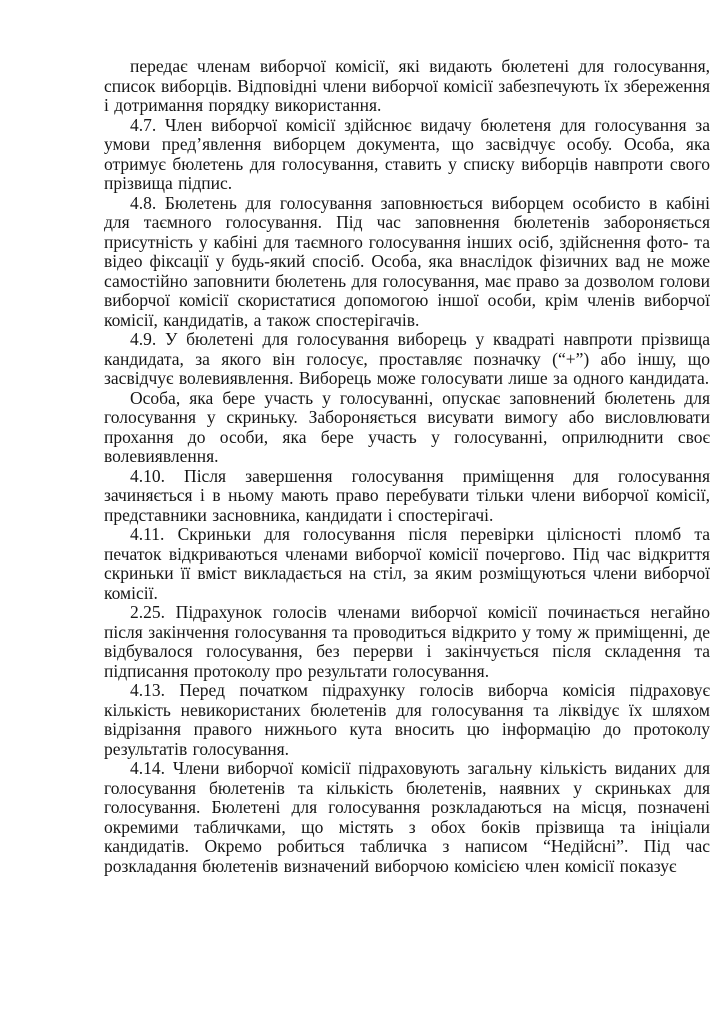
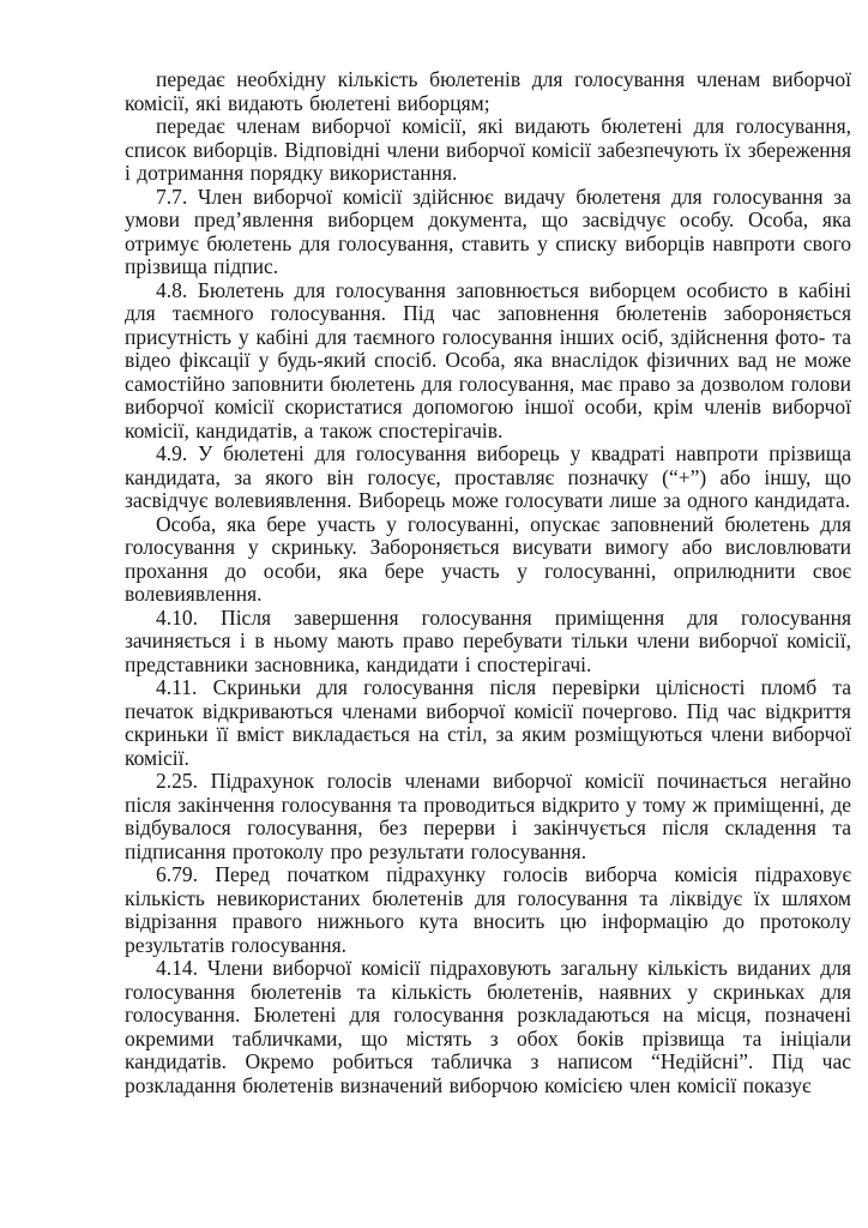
+ передає необхідну кількість бюлетенів для голосування членам виборчої комісії, які видають бюлетені виборцям;
  передає членам виборчої комісії, які видають бюлетені для голосування, список виборців. Відповідні члени виборчої комісії забезпечують їх збереження і дотримання порядку використання.
- 4.7. Член виборчої комісії здійснює видачу бюлетеня для голосування за умови пред’явлення виборцем документа, що засвідчує особу. Особа, яка отримує бюлетень для голосування, ставить у списку виборців навпроти свого прізвища підпис.
+ 7.7. Член виборчої комісії здійснює видачу бюлетеня для голосування за умови пред’явлення виборцем документа, що засвідчує особу. Особа, яка отримує бюлетень для голосування, ставить у списку виборців навпроти свого прізвища підпис.
  4.8. Бюлетень для голосування заповнюється виборцем особисто в кабіні для таємного голосування. Під час заповнення бюлетенів забороняється присутність у кабіні для таємного голосування інших осіб, здійснення фото- та відео фіксації у будь-який спосіб. Особа, яка внаслідок фізичних вад не може самостійно заповнити бюлетень для голосування, має право за дозволом голови виборчої комісії скористатися допомогою іншої особи, крім членів виборчої комісії, кандидатів, а також спостерігачів.
  4.9. У бюлетені для голосування виборець у квадраті навпроти прізвища кандидата, за якого він голосує, проставляє позначку (“+”) або іншу, що засвідчує волевиявлення. Виборець може голосувати лише за одного кандидата.
  Особа, яка бере участь у голосуванні, опускає заповнений бюлетень для голосування у скриньку. Забороняється висувати вимогу або висловлювати прохання до особи, яка бере участь у голосуванні, оприлюднити своє волевиявлення.
  4.10. Після завершення голосування приміщення для голосування зачиняється і в ньому мають право перебувати тільки члени виборчої комісії, представники засновника, кандидати і спостерігачі.
  4.11. Скриньки для голосування після перевірки цілісності пломб та печаток відкриваються членами виборчої комісії почергово. Під час відкриття скриньки її вміст викладається на стіл, за яким розміщуються члени виборчої комісії.
  2.25. Підрахунок голосів членами виборчої комісії починається негайно після закінчення голосування та проводиться відкрито у тому ж приміщенні, де відбувалося голосування, без перерви і закінчується після складення та підписання протоколу про результати голосування.
- 4.13. Перед початком підрахунку голосів виборча комісія підраховує кількість невикористаних бюлетенів для голосування та ліквідує їх шляхом відрізання правого нижнього кута вносить цю інформацію до протоколу результатів голосування.
+ 6.79. Перед початком підрахунку голосів виборча комісія підраховує кількість невикористаних бюлетенів для голосування та ліквідує їх шляхом відрізання правого нижнього кута вносить цю інформацію до протоколу результатів голосування.
  4.14. Члени виборчої комісії підраховують загальну кількість виданих для голосування бюлетенів та кількість бюлетенів, наявних у скриньках для голосування. Бюлетені для голосування розкладаються на місця, позначені окремими табличками, що містять з обох боків прізвища та ініціали кандидатів. Окремо робиться табличка з написом “Недійсні”. Під час розкладання бюлетенів визначений виборчою комісією член комісії показує
